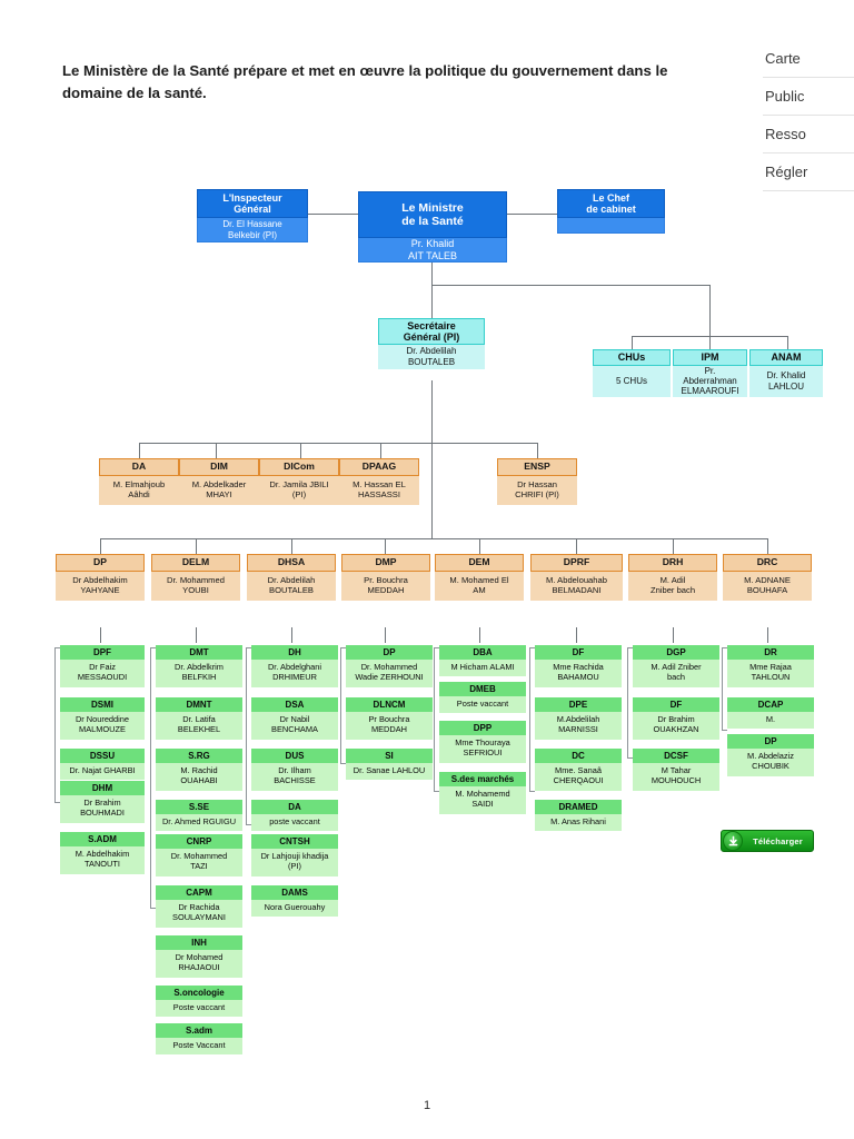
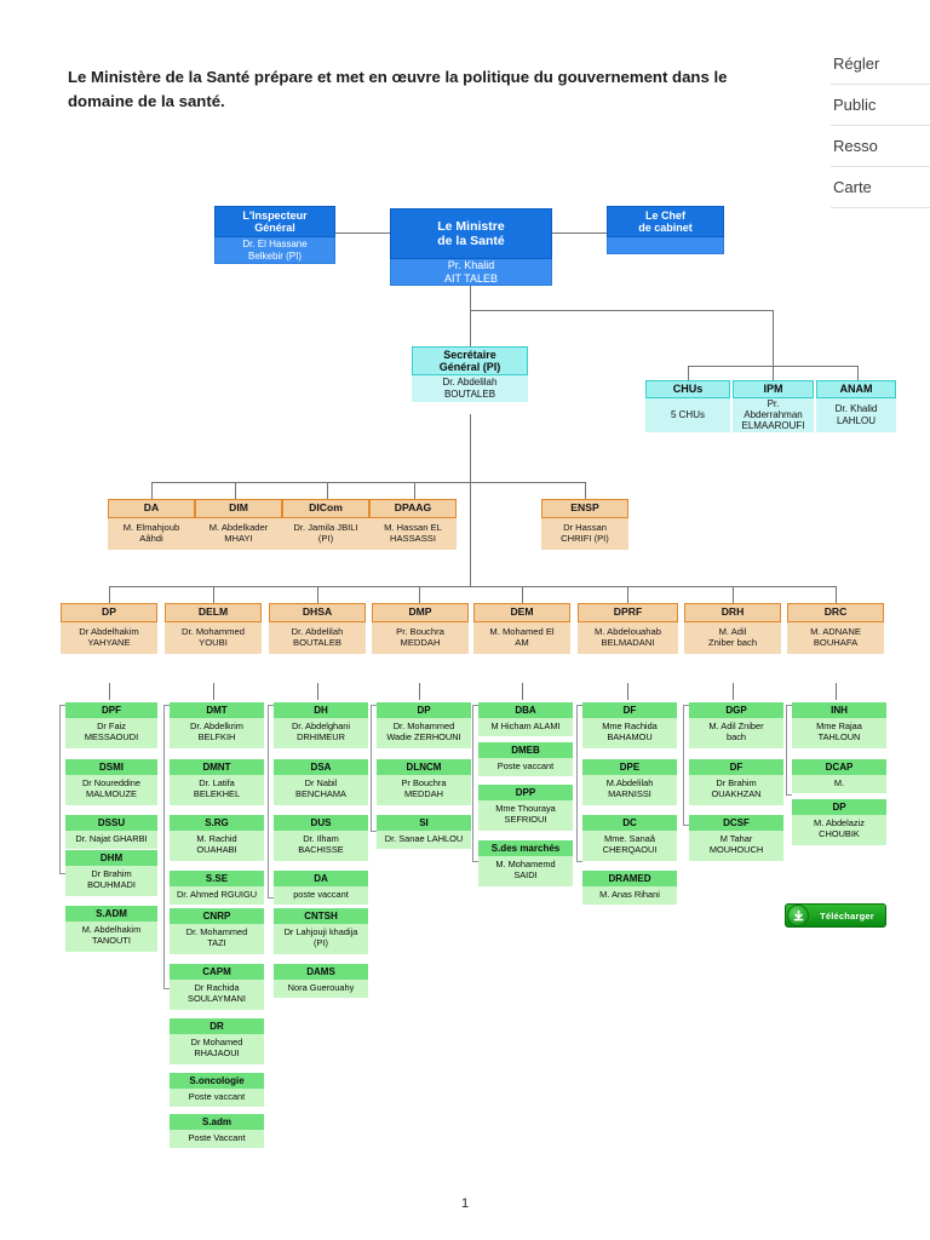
  Le Ministère de la Santé prépare et met en œuvre la politique du gouvernement dans le domaine de la santé.
- Carte
+ Régler
  Public
  Resso
- Régler
+ Carte
  L'Inspecteur
  Général
  Dr. El Hassane
  Belkebir (PI)
  Le Ministre
  de la Santé
  Pr. Khalid
  AIT TALEB
  Le Chef
  de cabinet
  Secrétaire
  Général (PI)
  Dr. Abdelilah
  BOUTALEB
  CHUs
  5 CHUs
  IPM
  Pr.
  Abderrahman
  ELMAAROUFI
  ANAM
  Dr. Khalid
  LAHLOU
  DA
  M. Elmahjoub
  Aâhdi
  DIM
  M. Abdelkader
  MHAYI
  DICom
  Dr. Jamila JBILI
  (PI)
  DPAAG
  M. Hassan EL
  HASSASSI
  ENSP
  Dr Hassan
  CHRIFI (PI)
  DP
  Dr Abdelhakim
  YAHYANE
  DELM
  Dr. Mohammed
  YOUBI
  DHSA
  Dr. Abdelilah
  BOUTALEB
  DMP
  Pr. Bouchra
  MEDDAH
  DEM
  M. Mohamed El
  AM
  DPRF
  M. Abdelouahab
  BELMADANI
  DRH
  M. Adil
  Zniber bach
  DRC
  M. ADNANE
  BOUHAFA
  DPF
  Dr Faiz
  MESSAOUDI
  DSMI
  Dr Noureddine
  MALMOUZE
  DSSU
  Dr. Najat GHARBI
  DHM
  Dr Brahim
  BOUHMADI
  S.ADM
  M. Abdelhakim
  TANOUTI
  DMT
  Dr. Abdelkrim
  BELFKIH
  DMNT
  Dr. Latifa
  BELEKHEL
  S.RG
  M. Rachid
  OUAHABI
  S.SE
  Dr. Ahmed RGUIGU
  CNRP
  Dr. Mohammed
  TAZI
  CAPM
  Dr Rachida
  SOULAYMANI
- INH
+ DR
  Dr Mohamed
  RHAJAOUI
  S.oncologie
  Poste vaccant
  S.adm
  Poste Vaccant
  DH
  Dr. Abdelghani
  DRHIMEUR
  DSA
  Dr Nabil
  BENCHAMA
  DUS
  Dr. Ilham
  BACHISSE
  DA
  poste vaccant
  CNTSH
  Dr Lahjouji khadija
  (PI)
  DAMS
  Nora Guerouahy
  DP
  Dr. Mohammed
  Wadie ZERHOUNI
  DLNCM
  Pr Bouchra
  MEDDAH
  SI
  Dr. Sanae LAHLOU
  DBA
  M Hicham ALAMI
  DMEB
  Poste vaccant
  DPP
  Mme Thouraya
  SEFRIOUI
  S.des marchés
  M. Mohamemd
  SAIDI
  DF
  Mme Rachida
  BAHAMOU
  DPE
  M.Abdelilah
  MARNISSI
  DC
  Mme. Sanaâ
  CHERQAOUI
  DRAMED
  M. Anas Rihani
  DGP
  M. Adil Zniber
  bach
  DF
  Dr Brahim
  OUAKHZAN
  DCSF
  M Tahar
  MOUHOUCH
- DR
+ INH
  Mme Rajaa
  TAHLOUN
  DCAP
  M.
  DP
  M. Abdelaziz
  CHOUBIK
  Télécharger
  1
